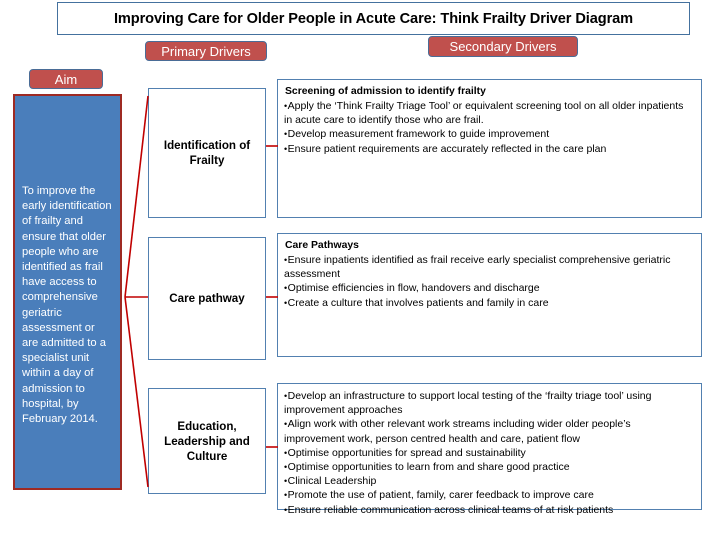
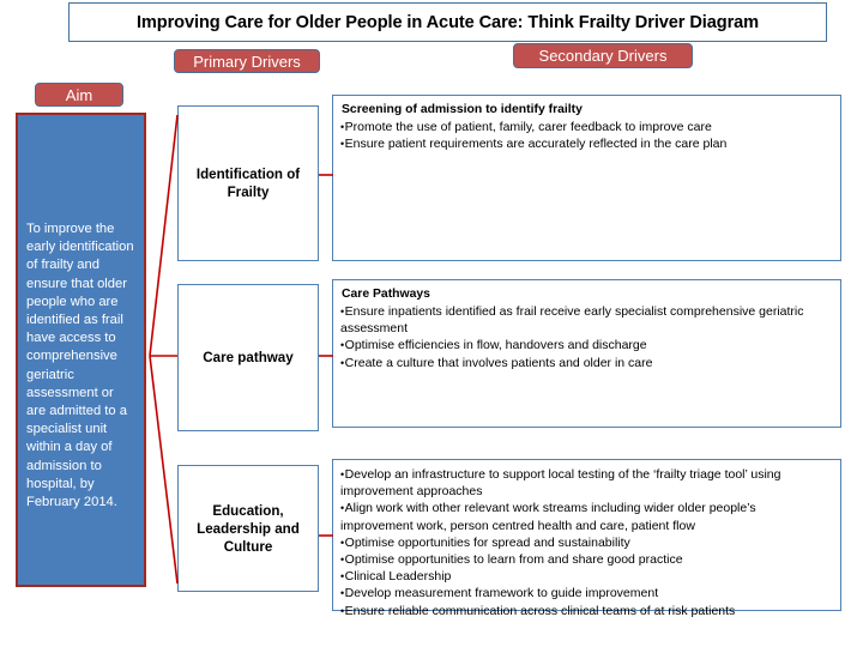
  Improving Care for Older People in Acute Care: Think Frailty Driver Diagram
  Primary Drivers
  Secondary Drivers
  Aim
  To improve the early identification of frailty and ensure that older people who are identified as frail have access to comprehensive geriatric assessment or are admitted to a specialist unit within a day of admission to hospital, by February 2014.
  Identification of Frailty
  Care pathway
  Education, Leadership and Culture
  Screening of admission to identify frailty
- Apply the ‘Think Frailty Triage Tool’ or equivalent screening tool on all older inpatients in acute care to identify those who are frail.
- Develop measurement framework to guide improvement
+ Promote the use of patient, family, carer feedback to improve care
  Ensure patient requirements are accurately reflected in the care plan
  Care Pathways
  Ensure inpatients identified as frail receive early specialist comprehensive geriatric assessment
  Optimise efficiencies in flow, handovers and discharge
- Create a culture that involves patients and family in care
+ Create a culture that involves patients and older in care
  Develop an infrastructure to support local testing of the ‘frailty triage tool’ using improvement approaches
  Align work with other relevant work streams including wider older people’s improvement work, person centred health and care, patient flow
  Optimise opportunities for spread and sustainability
  Optimise opportunities to learn from and share good practice
  Clinical Leadership
- Promote the use of patient, family, carer feedback to improve care
+ Develop measurement framework to guide improvement
  Ensure reliable communication across clinical teams of at risk patients
